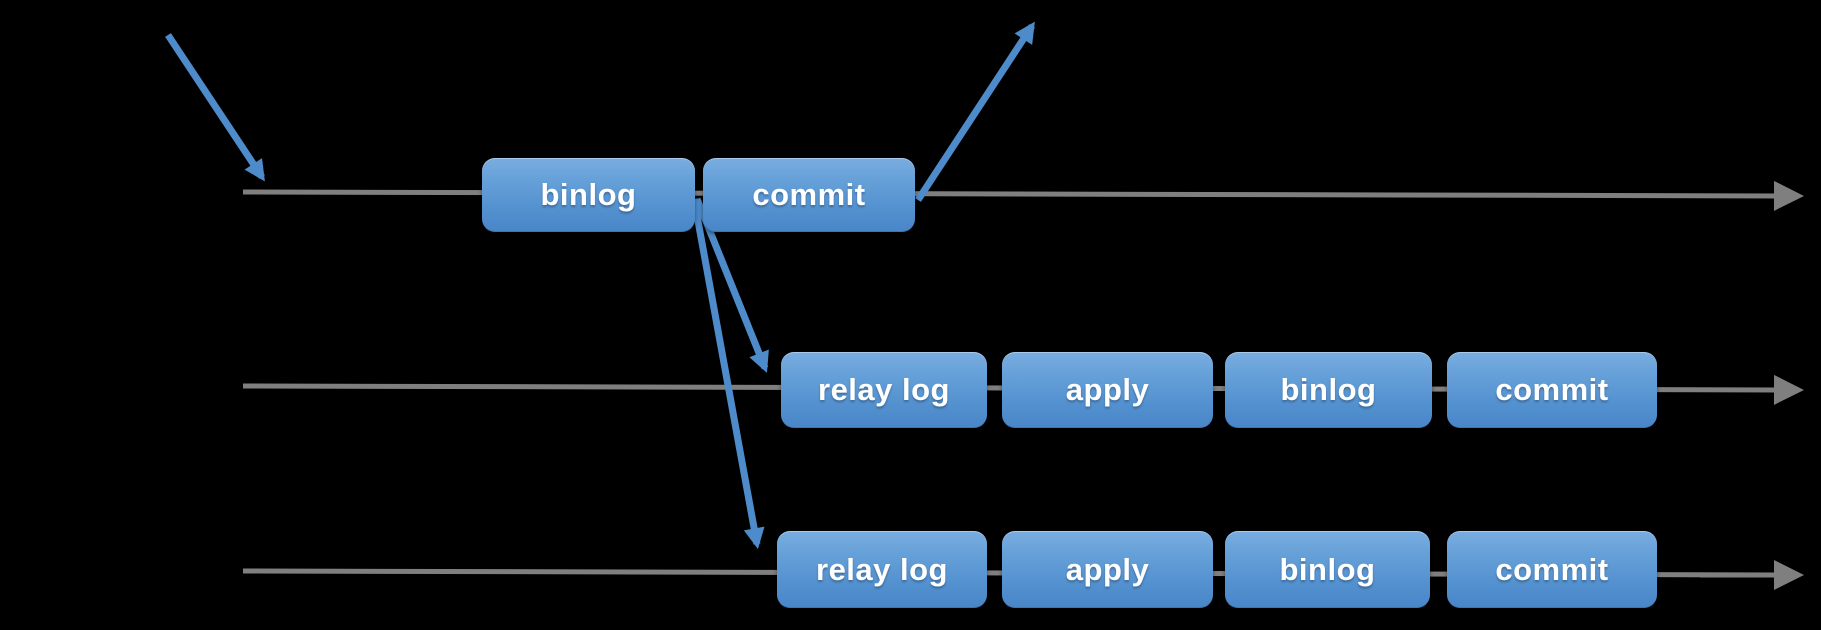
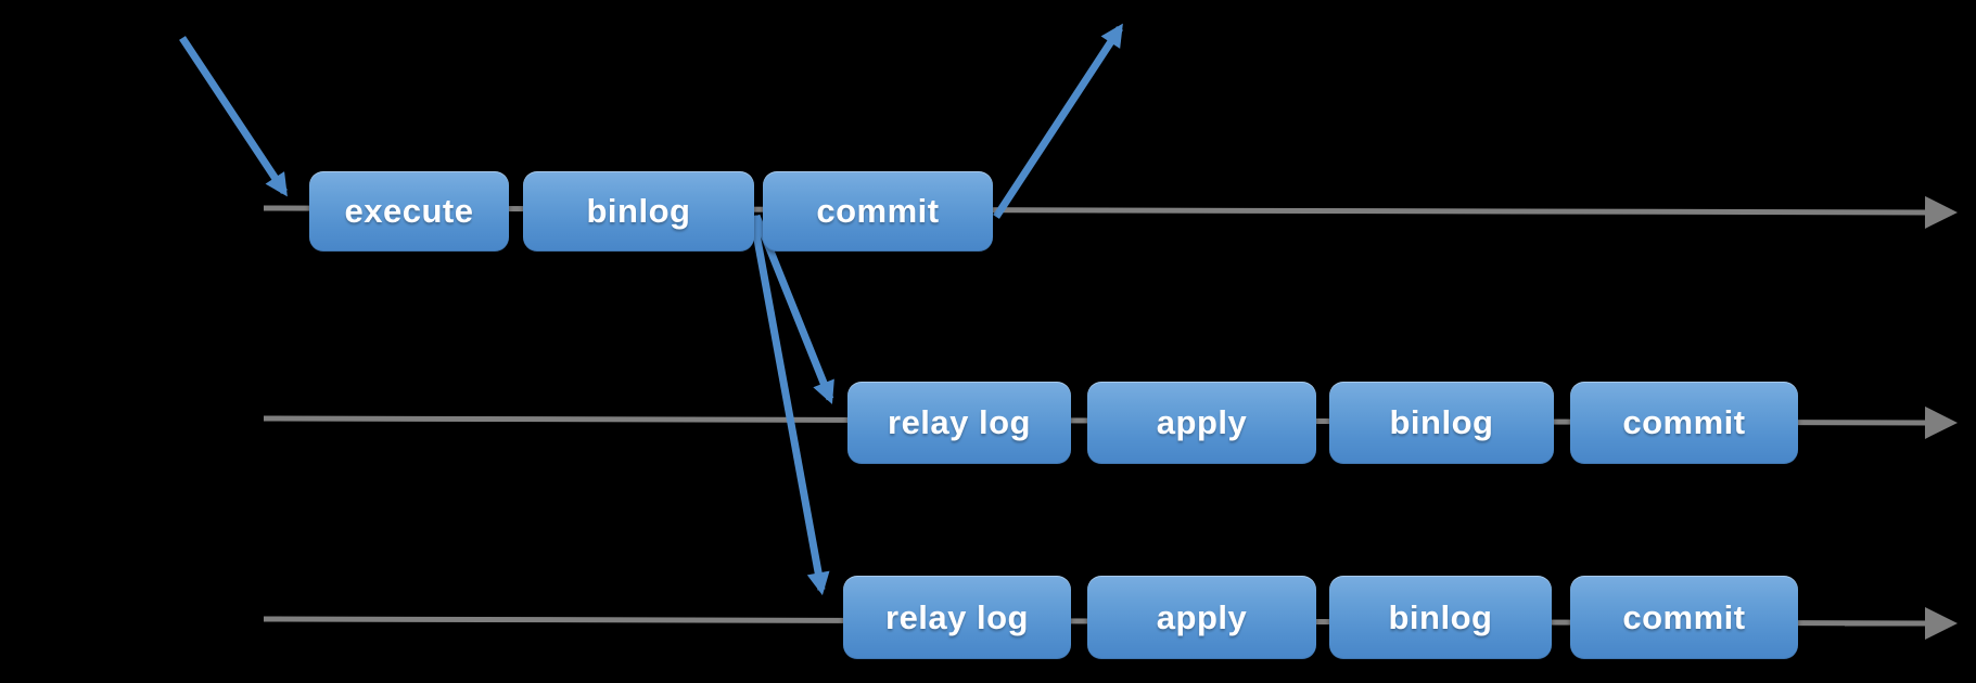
+ execute
  binlog
  commit
  relay log
  apply
  binlog
  commit
  relay log
  apply
  binlog
  commit
